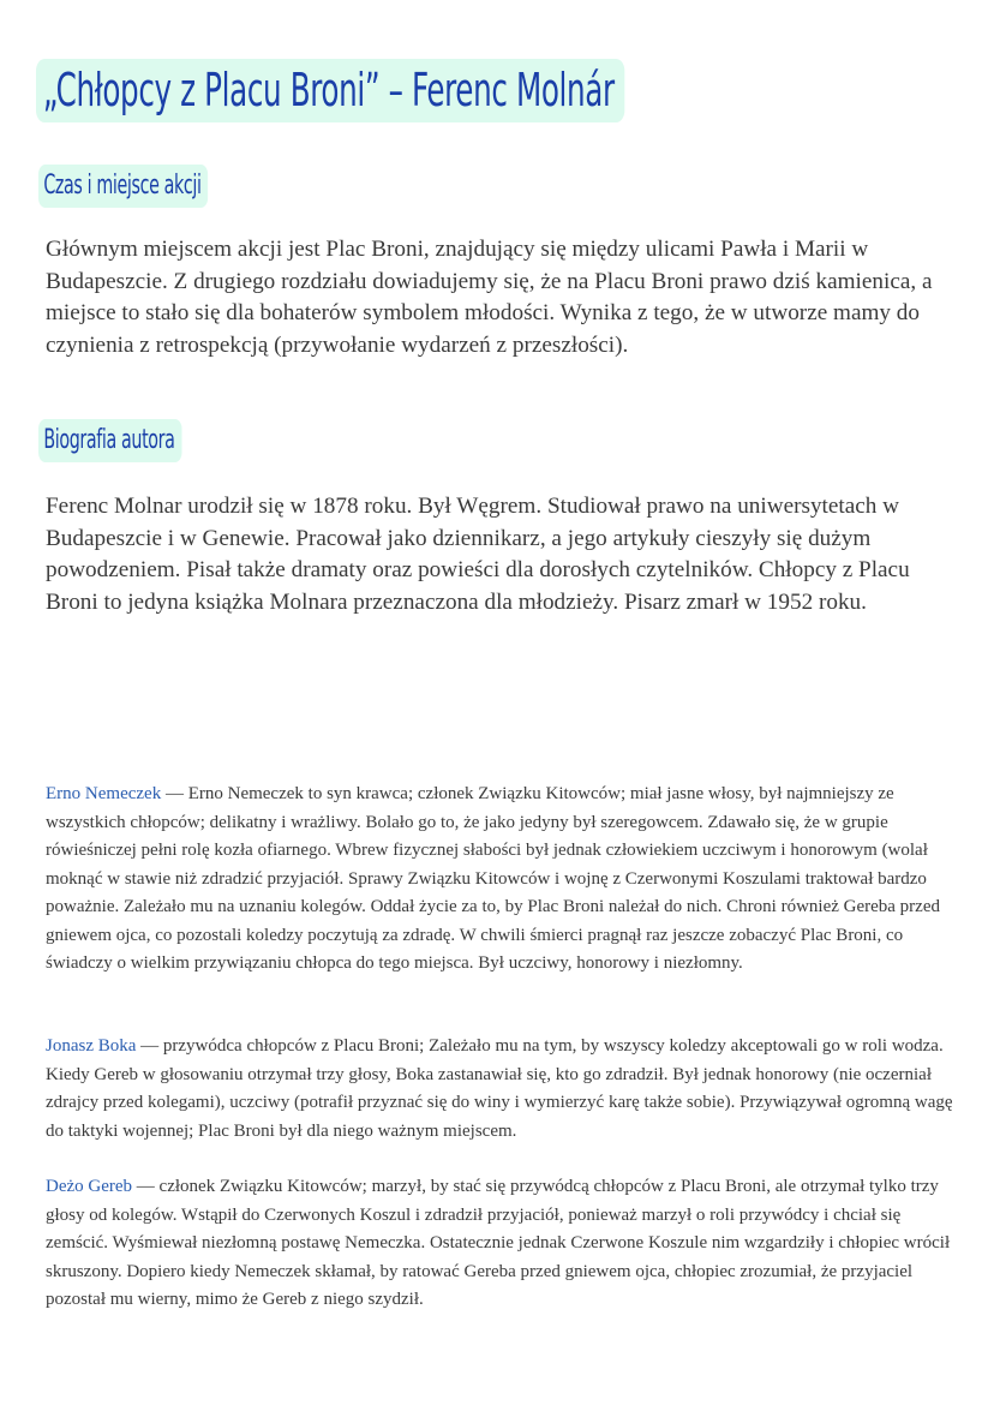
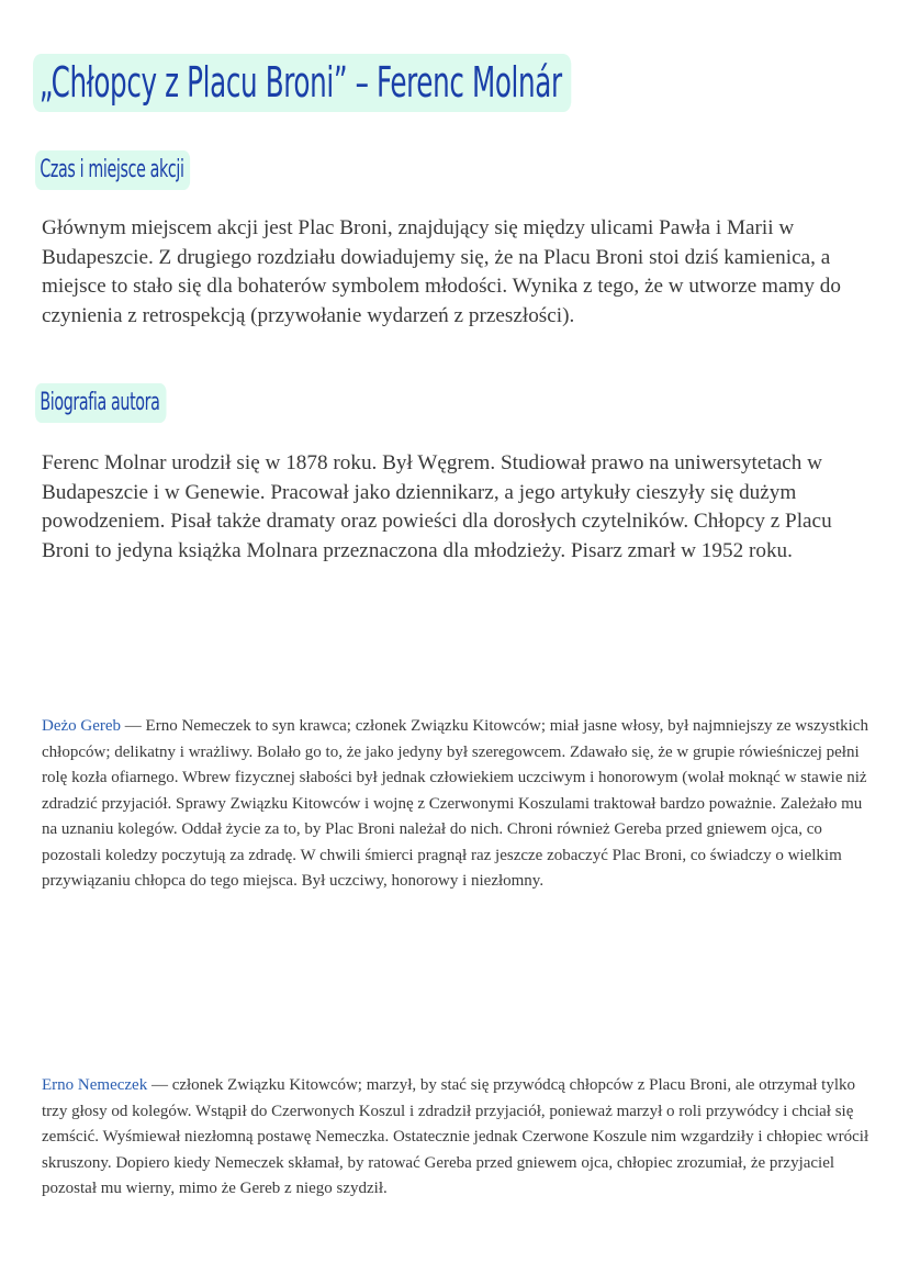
  „Chłopcy z Placu Broni” – Ferenc Molnár
  Czas i miejsce akcji
- Głównym miejscem akcji jest Plac Broni, znajdujący się między ulicami Pawła i Marii w Budapeszcie. Z drugiego rozdziału dowiadujemy się, że na Placu Broni prawo dziś kamienica, a miejsce to stało się dla bohaterów symbolem młodości. Wynika z tego, że w utworze mamy do czynienia z retrospekcją (przywołanie wydarzeń z przeszłości).
+ Głównym miejscem akcji jest Plac Broni, znajdujący się między ulicami Pawła i Marii w Budapeszcie. Z drugiego rozdziału dowiadujemy się, że na Placu Broni stoi dziś kamienica, a miejsce to stało się dla bohaterów symbolem młodości. Wynika z tego, że w utworze mamy do czynienia z retrospekcją (przywołanie wydarzeń z przeszłości).
  Biografia autora
  Ferenc Molnar urodził się w 1878 roku. Był Węgrem. Studiował prawo na uniwersytetach w Budapeszcie i w Genewie. Pracował jako dziennikarz, a jego artykuły cieszyły się dużym powodzeniem. Pisał także dramaty oraz powieści dla dorosłych czytelników. Chłopcy z Placu Broni to jedyna książka Molnara przeznaczona dla młodzieży. Pisarz zmarł w 1952 roku.
- Erno Nemeczek — Erno Nemeczek to syn krawca; członek Związku Kitowców; miał jasne włosy, był najmniejszy ze wszystkich chłopców; delikatny i wrażliwy. Bolało go to, że jako jedyny był szeregowcem. Zdawało się, że w grupie rówieśniczej pełni rolę kozła ofiarnego. Wbrew fizycznej słabości był jednak człowiekiem uczciwym i honorowym (wolał moknąć w stawie niż zdradzić przyjaciół. Sprawy Związku Kitowców i wojnę z Czerwonymi Koszulami traktował bardzo poważnie. Zależało mu na uznaniu kolegów. Oddał życie za to, by Plac Broni należał do nich. Chroni również Gereba przed gniewem ojca, co pozostali koledzy poczytują za zdradę. W chwili śmierci pragnął raz jeszcze zobaczyć Plac Broni, co świadczy o wielkim przywiązaniu chłopca do tego miejsca. Był uczciwy, honorowy i niezłomny.
+ Deżo Gereb — Erno Nemeczek to syn krawca; członek Związku Kitowców; miał jasne włosy, był najmniejszy ze wszystkich chłopców; delikatny i wrażliwy. Bolało go to, że jako jedyny był szeregowcem. Zdawało się, że w grupie rówieśniczej pełni rolę kozła ofiarnego. Wbrew fizycznej słabości był jednak człowiekiem uczciwym i honorowym (wolał moknąć w stawie niż zdradzić przyjaciół. Sprawy Związku Kitowców i wojnę z Czerwonymi Koszulami traktował bardzo poważnie. Zależało mu na uznaniu kolegów. Oddał życie za to, by Plac Broni należał do nich. Chroni również Gereba przed gniewem ojca, co pozostali koledzy poczytują za zdradę. W chwili śmierci pragnął raz jeszcze zobaczyć Plac Broni, co świadczy o wielkim przywiązaniu chłopca do tego miejsca. Był uczciwy, honorowy i niezłomny.
- Jonasz Boka — przywódca chłopców z Placu Broni; Zależało mu na tym, by wszyscy koledzy akceptowali go w roli wodza. Kiedy Gereb w głosowaniu otrzymał trzy głosy, Boka zastanawiał się, kto go zdradził. Był jednak honorowy (nie oczerniał zdrajcy przed kolegami), uczciwy (potrafił przyznać się do winy i wymierzyć karę także sobie). Przywiązywał ogromną wagę do taktyki wojennej; Plac Broni był dla niego ważnym miejscem.
- Deżo Gereb — członek Związku Kitowców; marzył, by stać się przywódcą chłopców z Placu Broni, ale otrzymał tylko trzy głosy od kolegów. Wstąpił do Czerwonych Koszul i zdradził przyjaciół, ponieważ marzył o roli przywódcy i chciał się zemścić. Wyśmiewał niezłomną postawę Nemeczka. Ostatecznie jednak Czerwone Koszule nim wzgardziły i chłopiec wrócił skruszony. Dopiero kiedy Nemeczek skłamał, by ratować Gereba przed gniewem ojca, chłopiec zrozumiał, że przyjaciel pozostał mu wierny, mimo że Gereb z niego szydził.
+ Erno Nemeczek — członek Związku Kitowców; marzył, by stać się przywódcą chłopców z Placu Broni, ale otrzymał tylko trzy głosy od kolegów. Wstąpił do Czerwonych Koszul i zdradził przyjaciół, ponieważ marzył o roli przywódcy i chciał się zemścić. Wyśmiewał niezłomną postawę Nemeczka. Ostatecznie jednak Czerwone Koszule nim wzgardziły i chłopiec wrócił skruszony. Dopiero kiedy Nemeczek skłamał, by ratować Gereba przed gniewem ojca, chłopiec zrozumiał, że przyjaciel pozostał mu wierny, mimo że Gereb z niego szydził.
